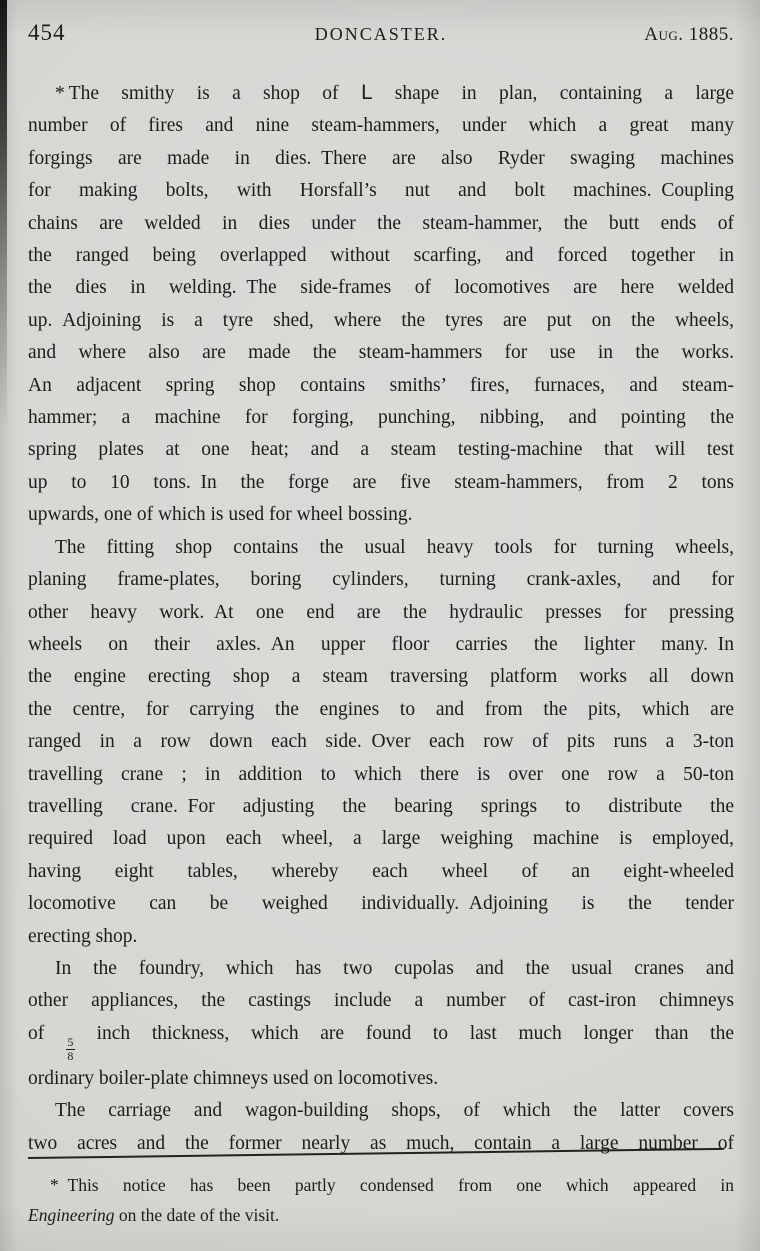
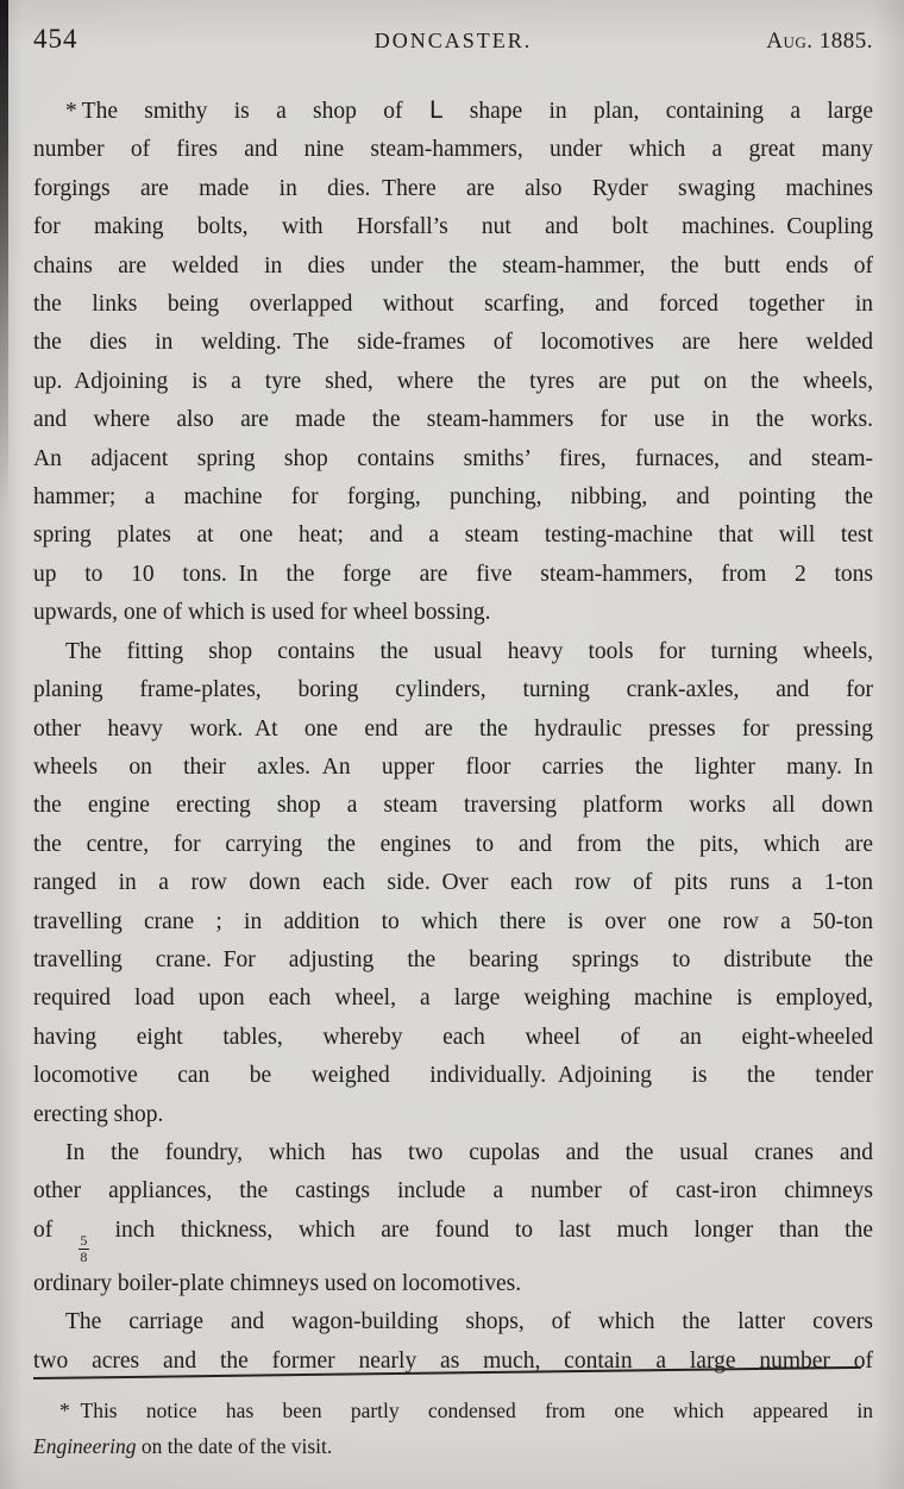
  454
  DONCASTER.
  Aug. 1885.
  * The smithy is a shop of L shape in plan, containing a large
  number of fires and nine steam-hammers, under which a great many
  forgings are made in dies. There are also Ryder swaging machines
  for making bolts, with Horsfall’s nut and bolt machines. Coupling
  chains are welded in dies under the steam-hammer, the butt ends of
- the ranged being overlapped without scarfing, and forced together in
+ the links being overlapped without scarfing, and forced together in
  the dies in welding. The side-frames of locomotives are here welded
  up. Adjoining is a tyre shed, where the tyres are put on the wheels,
  and where also are made the steam-hammers for use in the works.
  An adjacent spring shop contains smiths’ fires, furnaces, and steam-
  hammer; a machine for forging, punching, nibbing, and pointing the
  spring plates at one heat; and a steam testing-machine that will test
  up to 10 tons. In the forge are five steam-hammers, from 2 tons
  upwards, one of which is used for wheel bossing.
  The fitting shop contains the usual heavy tools for turning wheels,
  planing frame-plates, boring cylinders, turning crank-axles, and for
  other heavy work. At one end are the hydraulic presses for pressing
  wheels on their axles. An upper floor carries the lighter many. In
  the engine erecting shop a steam traversing platform works all down
  the centre, for carrying the engines to and from the pits, which are
- ranged in a row down each side. Over each row of pits runs a 3-ton
+ ranged in a row down each side. Over each row of pits runs a 1-ton
  travelling crane ; in addition to which there is over one row a 50-ton
  travelling crane. For adjusting the bearing springs to distribute the
  required load upon each wheel, a large weighing machine is employed,
  having eight tables, whereby each wheel of an eight-wheeled
  locomotive can be weighed individually. Adjoining is the tender
  erecting shop.
  In the foundry, which has two cupolas and the usual cranes and
  other appliances, the castings include a number of cast-iron chimneys
  of
  5
  8
  inch thickness, which are found to last much longer than the
  ordinary boiler-plate chimneys used on locomotives.
  The carriage and wagon-building shops, of which the latter covers
  two acres and the former nearly as much, contain a large number of
  * This notice has been partly condensed from one which appeared in
  Engineering on the date of the visit.
